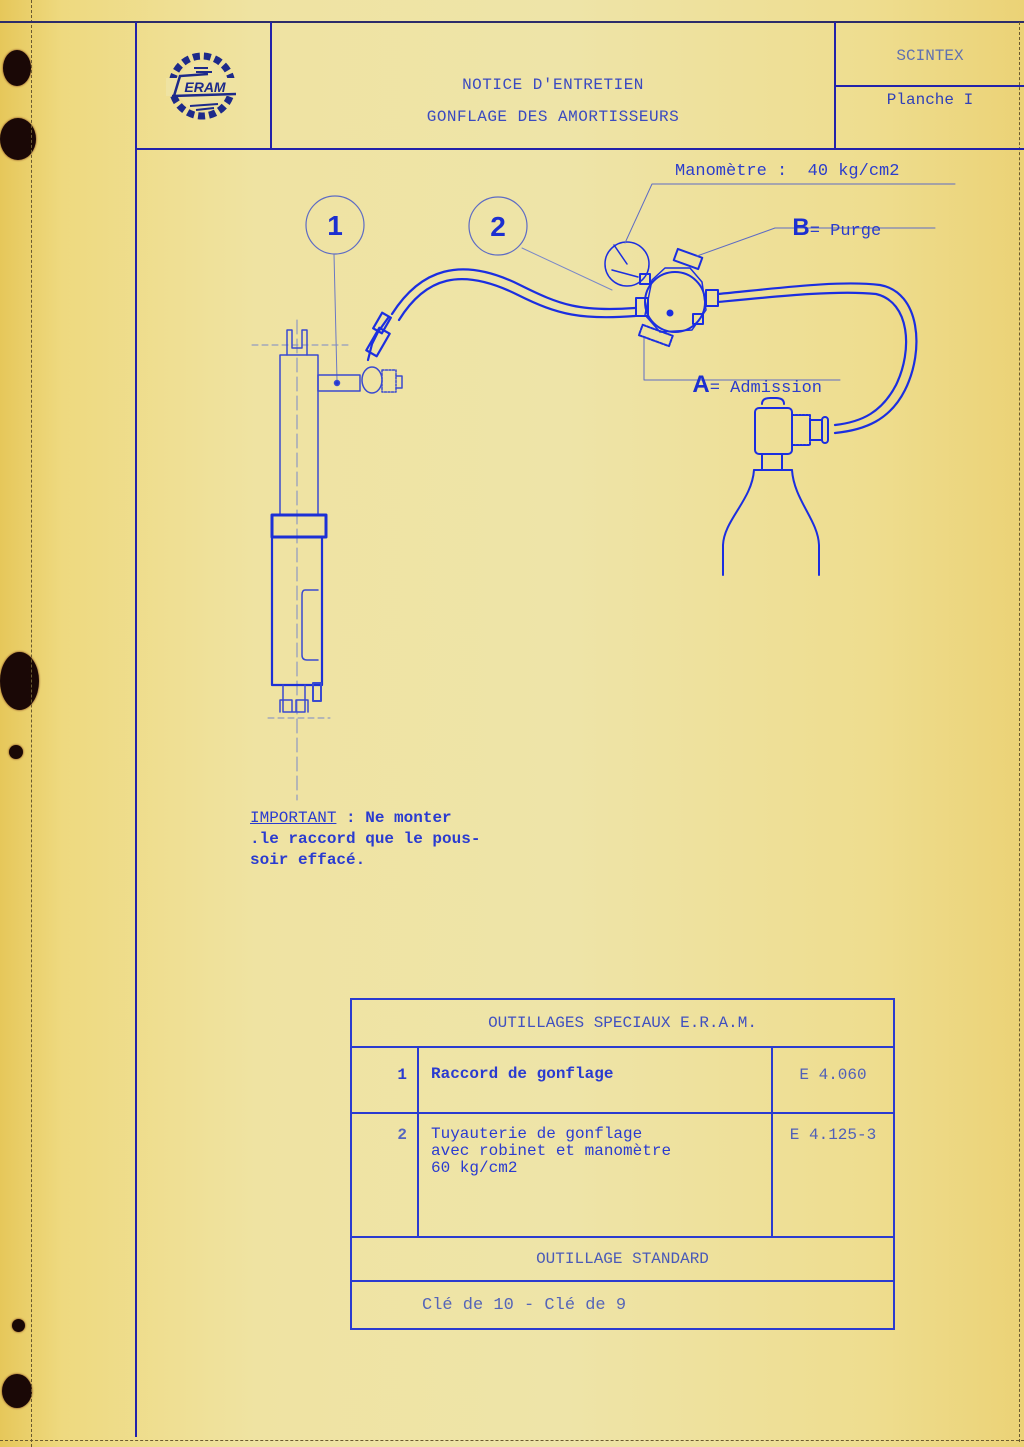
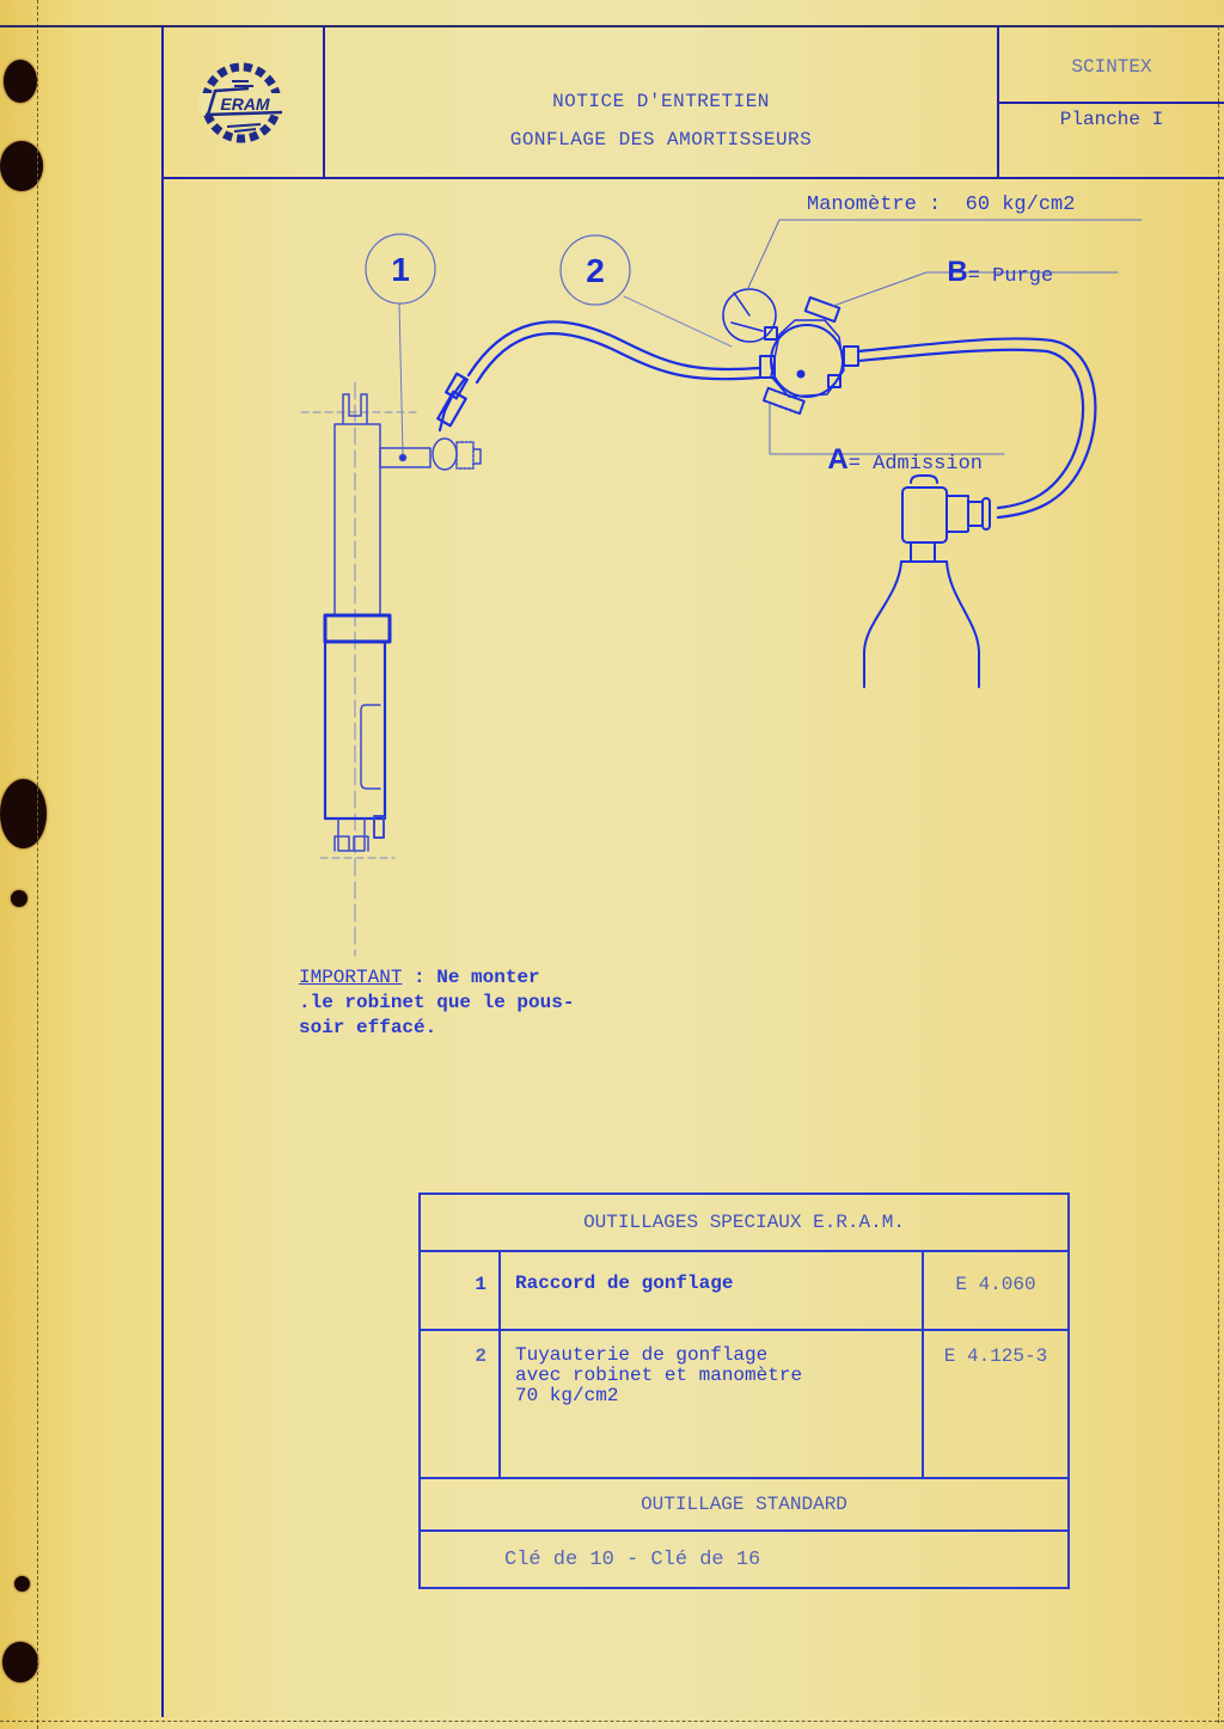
  ERAM
  NOTICE D'ENTRETIEN
  GONFLAGE DES AMORTISSEURS
  SCINTEX
  Planche I
  1
  2
- Manomètre : 40 kg/cm2
+ Manomètre : 60 kg/cm2
  B= Purge
  A= Admission
- IMPORTANT : Ne monter .le raccord que le pous- soir effacé.
+ IMPORTANT : Ne monter .le robinet que le pous- soir effacé.
  OUTILLAGES SPECIAUX E.R.A.M.
  1	Raccord de gonflage	E 4.060
- 2	Tuyauterie de gonflage avec robinet et manomètre 60 kg/cm2	E 4.125-3
+ 2	Tuyauterie de gonflage avec robinet et manomètre 70 kg/cm2	E 4.125-3
  OUTILLAGE STANDARD
- Clé de 10 - Clé de 9
+ Clé de 10 - Clé de 16
